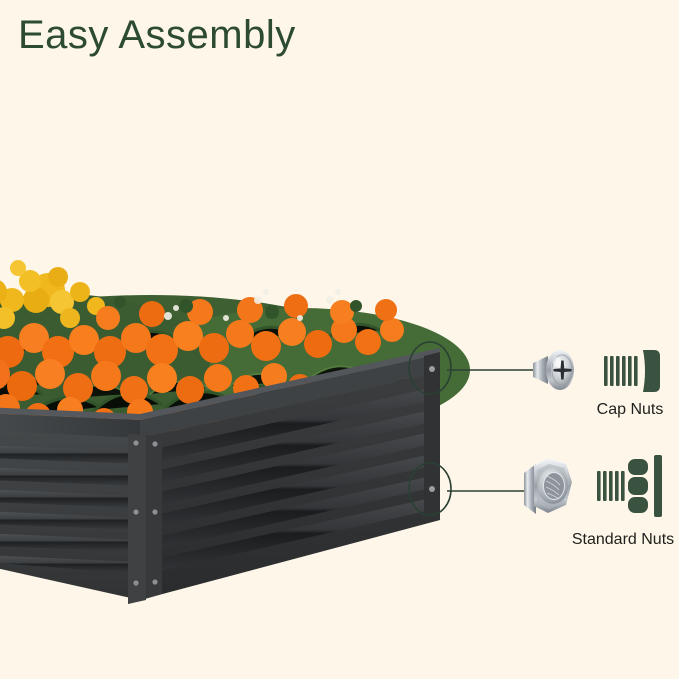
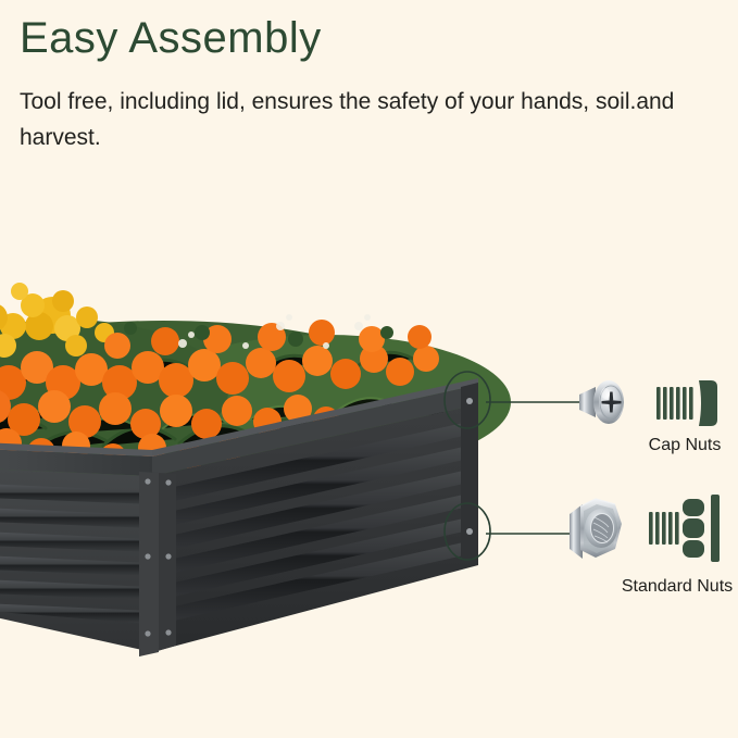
  Easy Assembly
+ Tool free, including lid, ensures the safety of your hands, soil.and harvest.
  Cap Nuts
  Standard Nuts
